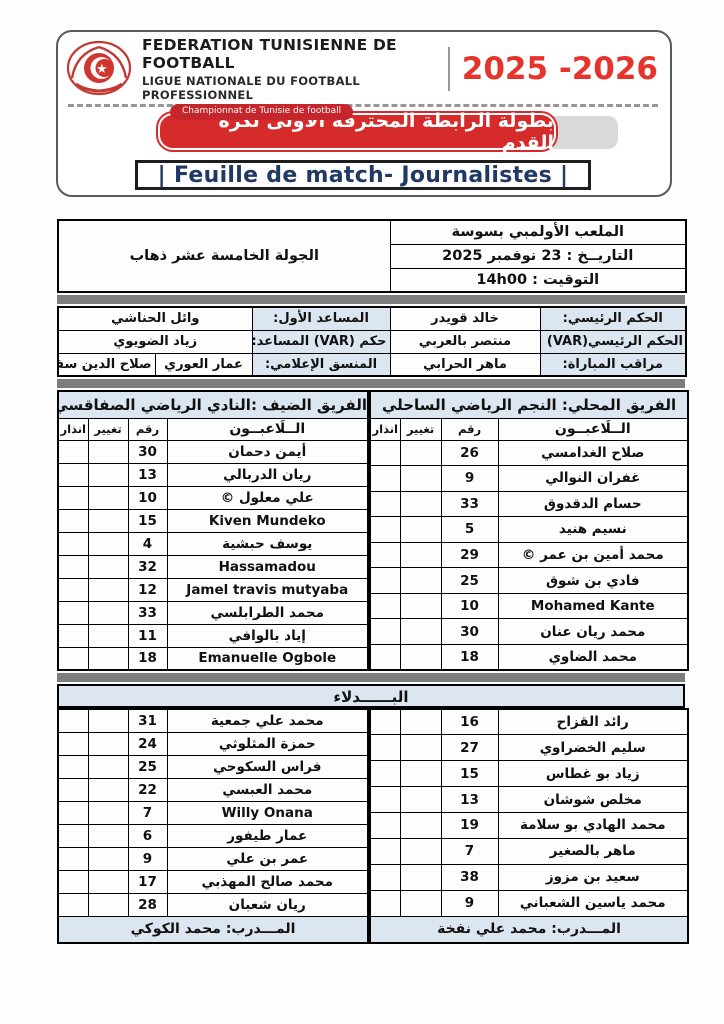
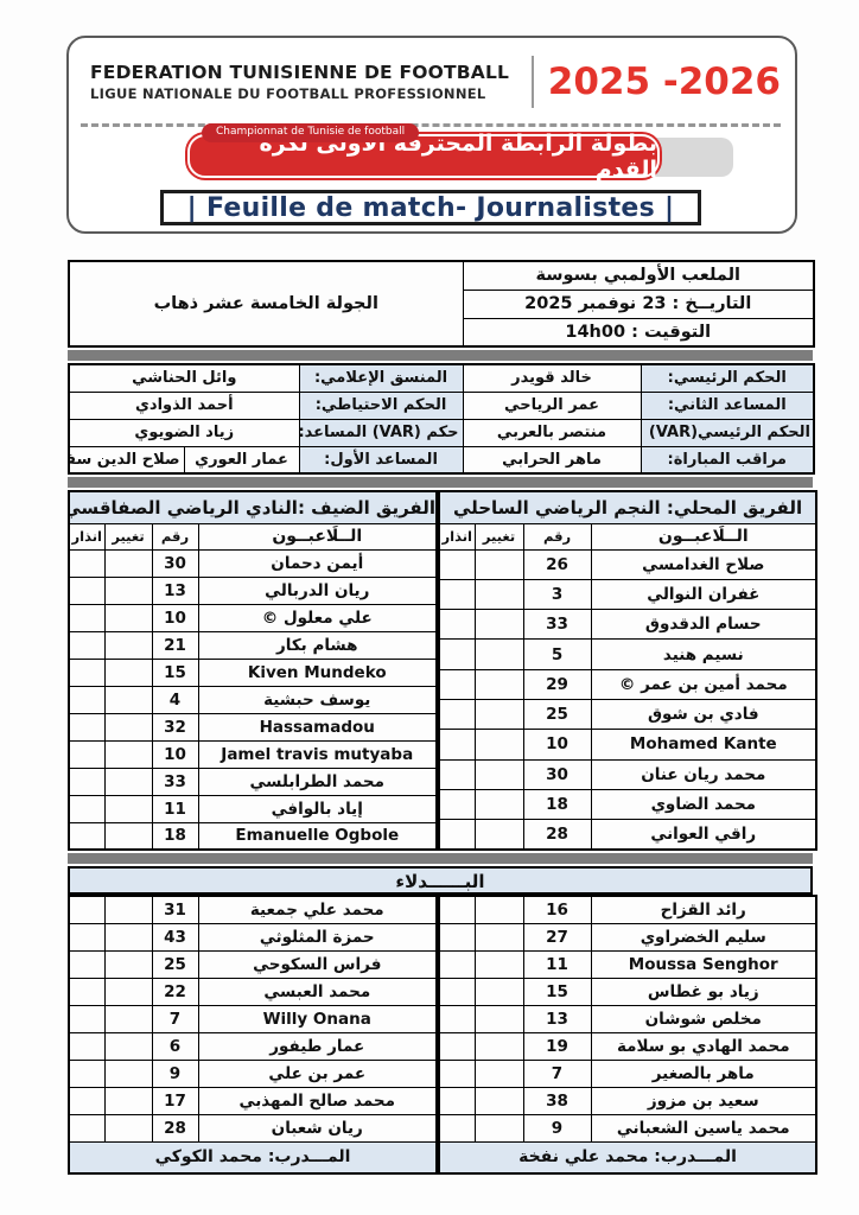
- ★
  FEDERATION TUNISIENNE DE FOOTBALL
  LIGUE NATIONALE DU FOOTBALL PROFESSIONNEL
  2025 -2026
  بطولة الرابطة المحترفة الاولى لكرة القدم
  Championnat de Tunisie de football
  | Feuille de match- Journalistes |
  الملعب الأولمبي بسوسة	الجولة الخامسة عشر ذهاب
  التاريــخ : 23 نوفمبر 2025
  التوقيت : 14h00
- الحكم الرئيسي:	خالد قويدر	المساعد الأول:	وائل الحناشي
+ الحكم الرئيسي:	خالد قويدر	المنسق الإعلامي:	وائل الحناشي
+ المساعد الثاني:	عمر الرياحي	الحكم الاحتياطي:	أحمد الذوادي
  الحكم الرئيسي(VAR) :	منتصر بالعربي	حكم (VAR) المساعد:	زياد الضويوي
- مراقب المباراة:	ماهر الحرابي	المنسق الإعلامي:	عمار العوري	صلاح الدين سف
+ مراقب المباراة:	ماهر الحرابي	المساعد الأول:	عمار العوري	صلاح الدين سف
  الفريق الضيف :النادي الرياضي الصفاقسي
  الــلَاعبــون	رقم	تغيير	انذار
  أيمن دحمان	30
  ريان الدربالي	13
  علي معلول ©	10
+ هشام بكار	21
  Kiven Mundeko	15
  يوسف حبشية	4
  Hassamadou	32
- Jamel travis mutyaba	12
+ Jamel travis mutyaba	10
  محمد الطرابلسي	33
  إياد بالوافي	11
  Emanuelle Ogbole	18
  الفريق المحلي: النجم الرياضي الساحلي
  الــلَاعبــون	رقم	تغيير	انذار
  صلاح الغدامسي	26
- غفران النوالي	9
+ غفران النوالي	3
  حسام الدقدوق	33
  نسيم هنيد	5
  محمد أمين بن عمر ©	29
  فادي بن شوق	25
  Mohamed Kante	10
  محمد ريان عنان	30
  محمد الضاوي	18
+ راقي العواني	28
  البــــــدلاء
  محمد علي جمعية	31
- حمزة المثلوثي	24
+ حمزة المثلوثي	43
  فراس السكوحي	25
  محمد العبسي	22
  Willy Onana	7
  عمار طيفور	6
  عمر بن علي	9
  محمد صالح المهذبي	17
  ريان شعبان	28
  المـــدرب: محمد الكوكي
  رائد القزاح	16
  سليم الخضراوي	27
+ Moussa Senghor	11
  زياد بو غطاس	15
  مخلص شوشان	13
  محمد الهادي بو سلامة	19
  ماهر بالصغير	7
  سعيد بن مزوز	38
  محمد ياسين الشعباني	9
  المـــدرب: محمد علي نفخة
